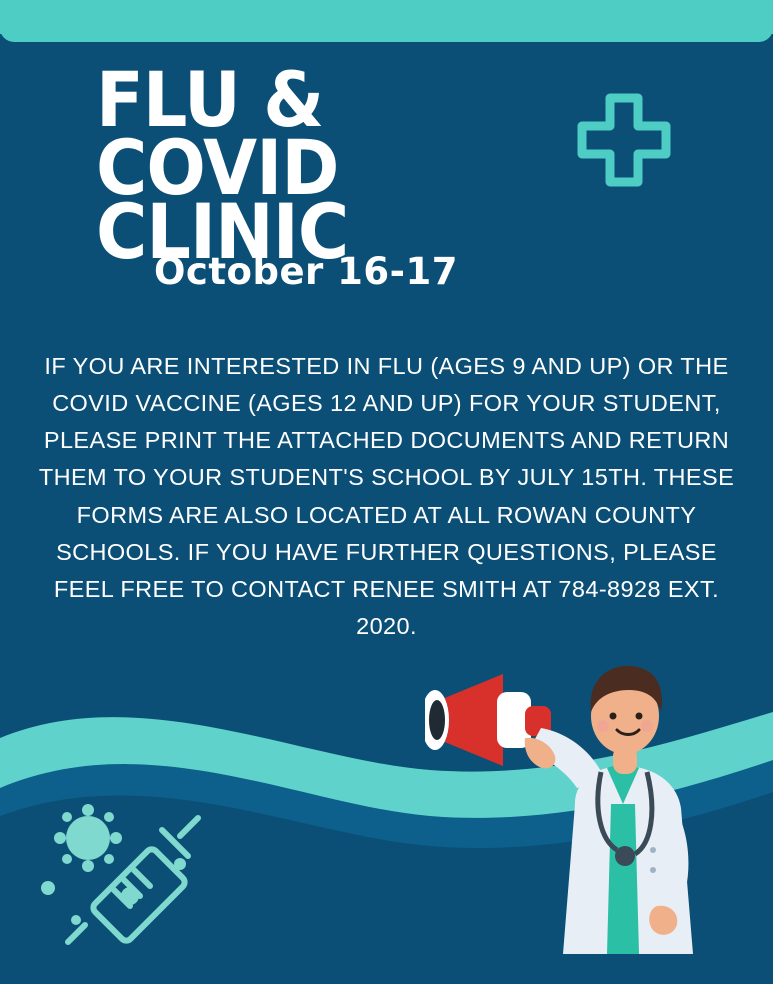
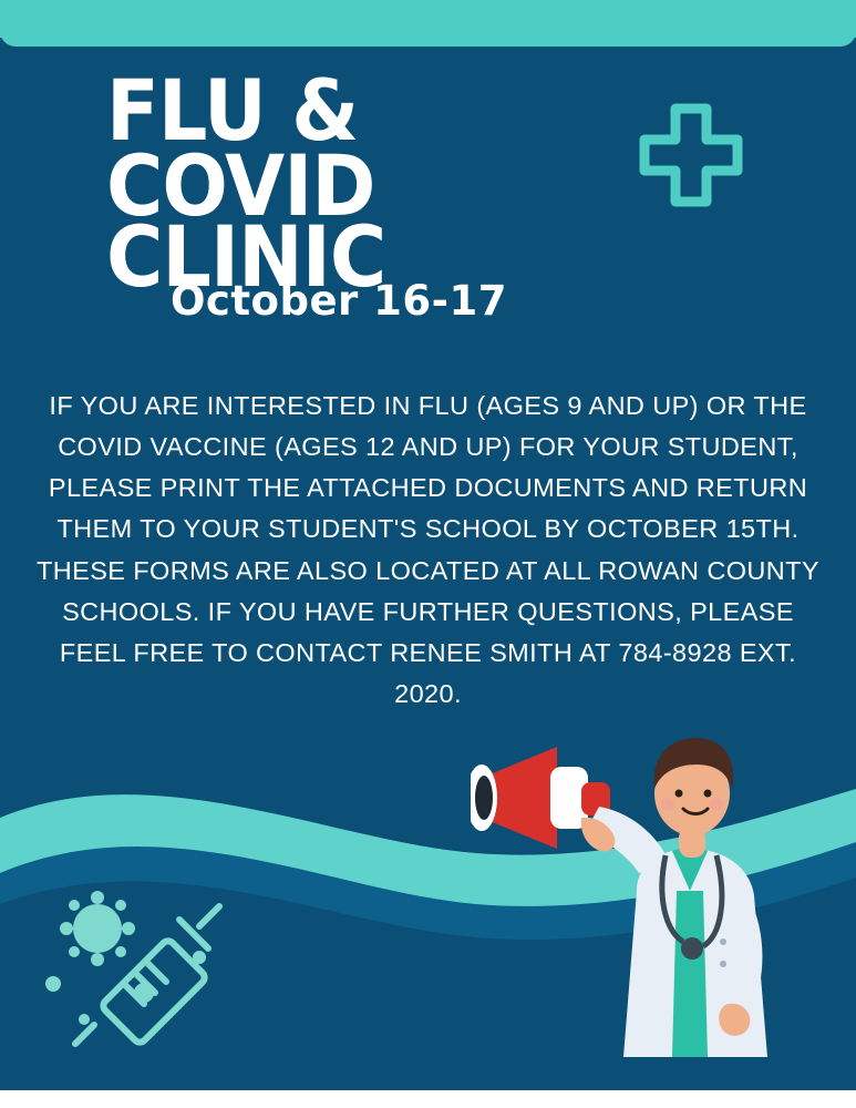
  FLU &
  COVID CLINIC
  October 16-17
- IF YOU ARE INTERESTED IN FLU (AGES 9 AND UP) OR THE COVID VACCINE (AGES 12 AND UP) FOR YOUR STUDENT, PLEASE PRINT THE ATTACHED DOCUMENTS AND RETURN THEM TO YOUR STUDENT'S SCHOOL BY JULY 15TH. THESE FORMS ARE ALSO LOCATED AT ALL ROWAN COUNTY SCHOOLS. IF YOU HAVE FURTHER QUESTIONS, PLEASE FEEL FREE TO CONTACT RENEE SMITH AT 784-8928 EXT. 2020.
+ IF YOU ARE INTERESTED IN FLU (AGES 9 AND UP) OR THE COVID VACCINE (AGES 12 AND UP) FOR YOUR STUDENT, PLEASE PRINT THE ATTACHED DOCUMENTS AND RETURN THEM TO YOUR STUDENT'S SCHOOL BY OCTOBER 15TH. THESE FORMS ARE ALSO LOCATED AT ALL ROWAN COUNTY SCHOOLS. IF YOU HAVE FURTHER QUESTIONS, PLEASE FEEL FREE TO CONTACT RENEE SMITH AT 784-8928 EXT. 2020.
